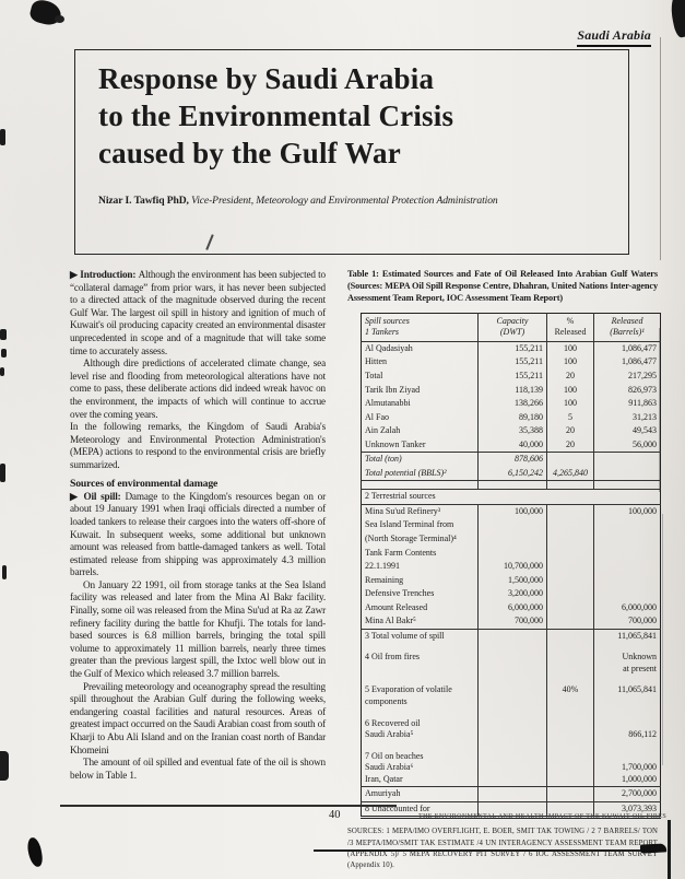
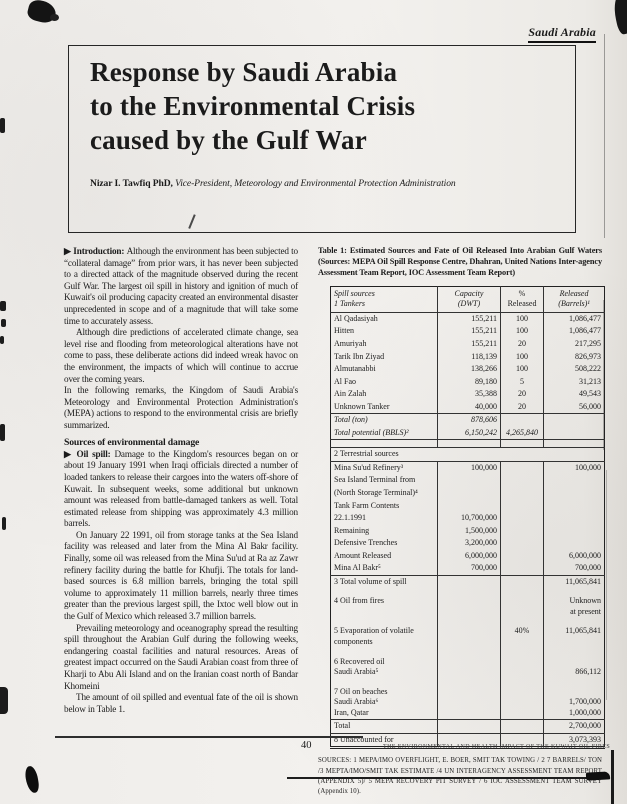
  Saudi Arabia
  Response by Saudi Arabia
  to the Environmental Crisis
  caused by the Gulf War
  Nizar I. Tawfiq PhD, Vice-President, Meteorology and Environmental Protection Administration
  ▶ Introduction: Although the environment has been subjected to “collateral damage” from prior wars, it has never been subjected to a directed attack of the magnitude observed during the recent Gulf War. The largest oil spill in history and ignition of much of Kuwait's oil producing capacity created an environmental disaster unprecedented in scope and of a magnitude that will take some time to accurately assess.
  Although dire predictions of accelerated climate change, sea level rise and flooding from meteorological alterations have not come to pass, these deliberate actions did indeed wreak havoc on the environment, the impacts of which will continue to accrue over the coming years.
  In the following remarks, the Kingdom of Saudi Arabia's Meteorology and Environmental Protection Administration's (MEPA) actions to respond to the environmental crisis are briefly summarized.
  Sources of environmental damage
  ▶ Oil spill: Damage to the Kingdom's resources began on or about 19 January 1991 when Iraqi officials directed a number of loaded tankers to release their cargoes into the waters off-shore of Kuwait. In subsequent weeks, some additional but unknown amount was released from battle-damaged tankers as well. Total estimated release from shipping was approximately 4.3 million barrels.
  On January 22 1991, oil from storage tanks at the Sea Island facility was released and later from the Mina Al Bakr facility. Finally, some oil was released from the Mina Su'ud at Ra az Zawr refinery facility during the battle for Khufji. The totals for land-based sources is 6.8 million barrels, bringing the total spill volume to approximately 11 million barrels, nearly three times greater than the previous largest spill, the Ixtoc well blow out in the Gulf of Mexico which released 3.7 million barrels.
- Prevailing meteorology and oceanography spread the resulting spill throughout the Arabian Gulf during the following weeks, endangering coastal facilities and natural resources. Areas of greatest impact occurred on the Saudi Arabian coast from south of Kharji to Abu Ali Island and on the Iranian coast north of Bandar Khomeini
+ Prevailing meteorology and oceanography spread the resulting spill throughout the Arabian Gulf during the following weeks, endangering coastal facilities and natural resources. Areas of greatest impact occurred on the Saudi Arabian coast from three of Kharji to Abu Ali Island and on the Iranian coast north of Bandar Khomeini
  The amount of oil spilled and eventual fate of the oil is shown below in Table 1.
  Table 1: Estimated Sources and Fate of Oil Released Into Arabian Gulf Waters (Sources: MEPA Oil Spill Response Centre, Dhahran, United Nations Inter-agency Assessment Team Report, IOC Assessment Team Report)
  Spill sources 1 Tankers	Capacity (DWT)	% Released	Released (Barrels)¹
  Al Qadasiyah	155,211	100	1,086,477
  Hitten	155,211	100	1,086,477
- Total	155,211	20	217,295
+ Amuriyah	155,211	20	217,295
  Tarik Ibn Ziyad	118,139	100	826,973
- Almutanabbi	138,266	100	911,863
+ Almutanabbi	138,266	100	508,222
  Al Fao	89,180	5	31,213
  Ain Zalah	35,388	20	49,543
  Unknown Tanker	40,000	20	56,000
  Total (ton)	878,606
  Total potential (BBLS)²	6,150,242	4,265,840
  2 Terrestrial sources
  Mina Su'ud Refinery³	100,000		100,000
  Sea Island Terminal from
  (North Storage Terminal)⁴
  Tank Farm Contents
  22.1.1991	10,700,000
  Remaining	1,500,000
  Defensive Trenches	3,200,000
  Amount Released	6,000,000		6,000,000
  Mina Al Bakr⁵	700,000		700,000
  3 Total volume of spill			11,065,841
  4 Oil from fires			Unknown at present
  5 Evaporation of volatile components		40%	11,065,841
  6 Recovered oil Saudi Arabia⁵			866,112
  7 Oil on beaches Saudi Arabia⁶ Iran, Qatar			1,700,000 1,000,000
- Amuriyah			2,700,000
+ Total			2,700,000
  8 Unaccounted for			3,073,393
  40
